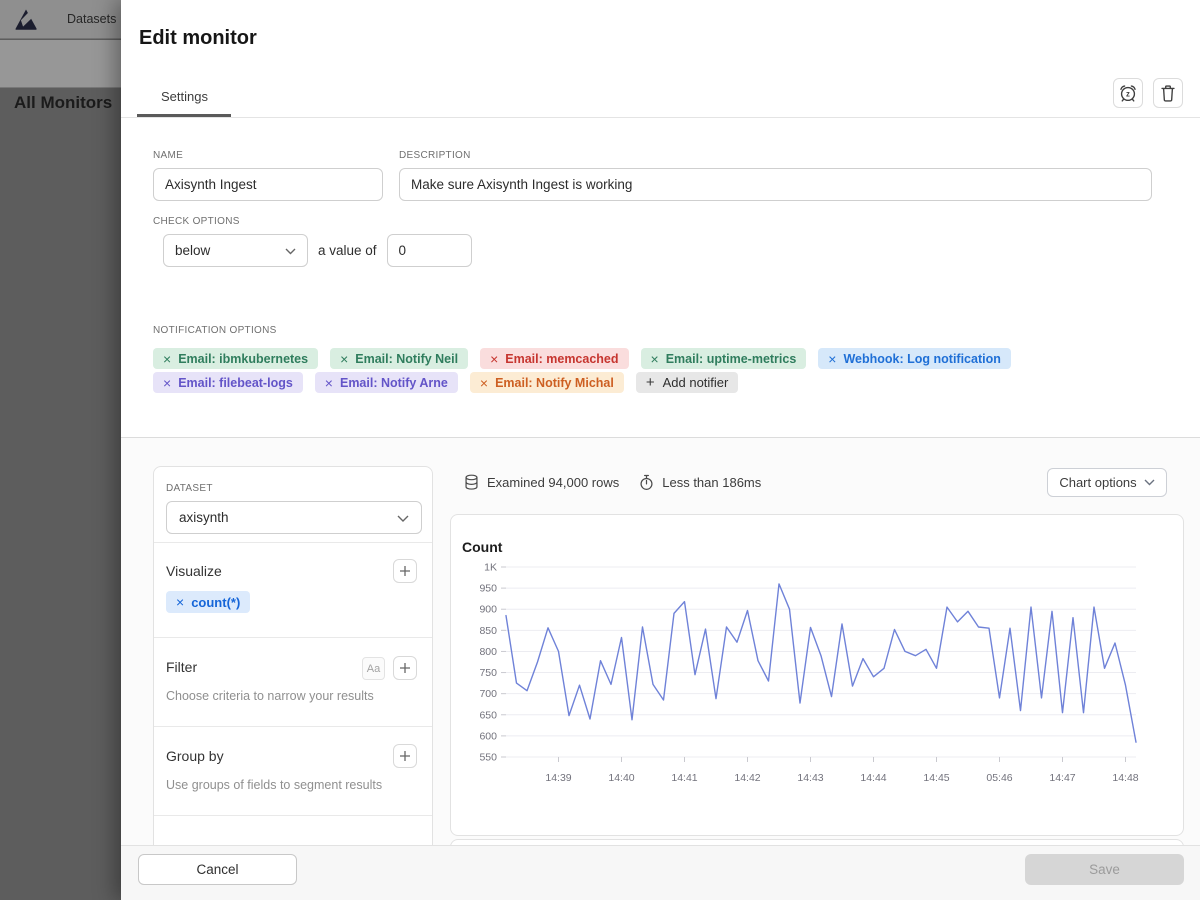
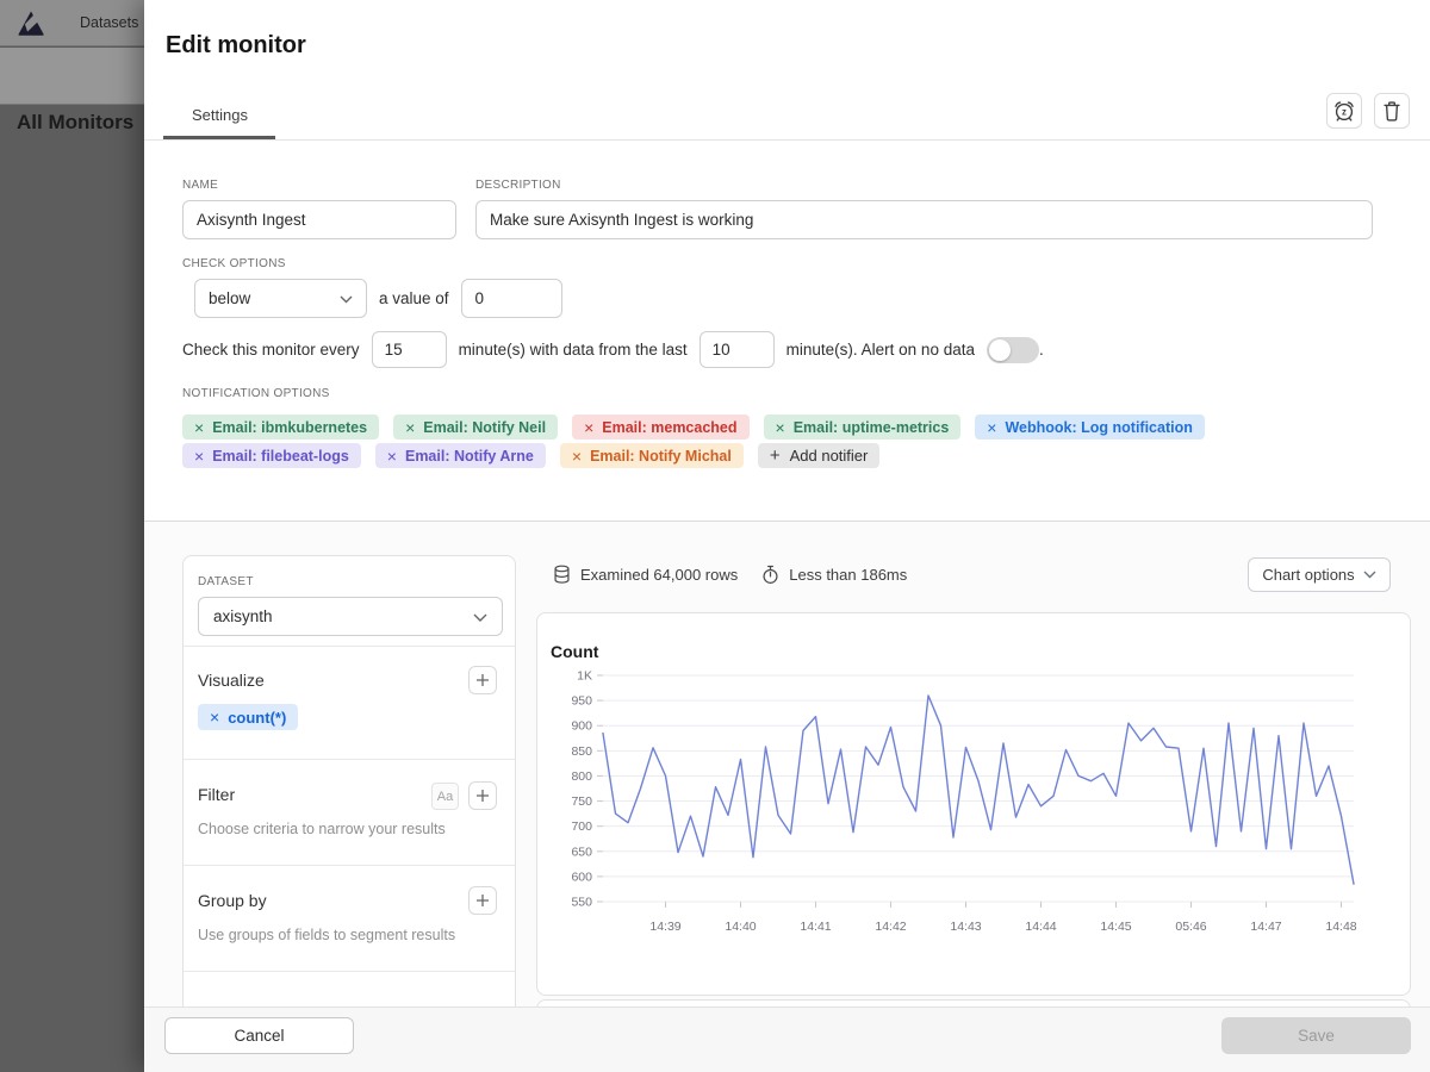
  Datasets
  All Monitors
  Edit monitor
  Settings
  z
  NAME
  Axisynth Ingest
  DESCRIPTION
  Make sure Axisynth Ingest is working
  CHECK OPTIONS
  below
  a value of
  0
+ Check this monitor every
+ 15
+ minute(s) with data from the last
+ 10
+ minute(s). Alert on no data
+ .
  NOTIFICATION OPTIONS
  ×
  Email: ibmkubernetes
  ×
  Email: Notify Neil
  ×
  Email: memcached
  ×
  Email: uptime-metrics
  ×
  Webhook: Log notification
  ×
  Email: filebeat-logs
  ×
  Email: Notify Arne
  ×
  Email: Notify Michal
  +
  Add notifier
  DATASET
  axisynth
  Visualize
  ×
  count(*)
  Filter
  Aa
  Choose criteria to narrow your results
  Group by
  Use groups of fields to segment results
- Examined 94,000 rows
+ Examined 64,000 rows
  Less than 186ms
  Chart options
  Count
  1K
  950
  900
  850
  800
  750
  700
  650
  600
  550
  14:39
  14:40
  14:41
  14:42
  14:43
  14:44
  14:45
  05:46
  14:47
  14:48
  Cancel
  Save
